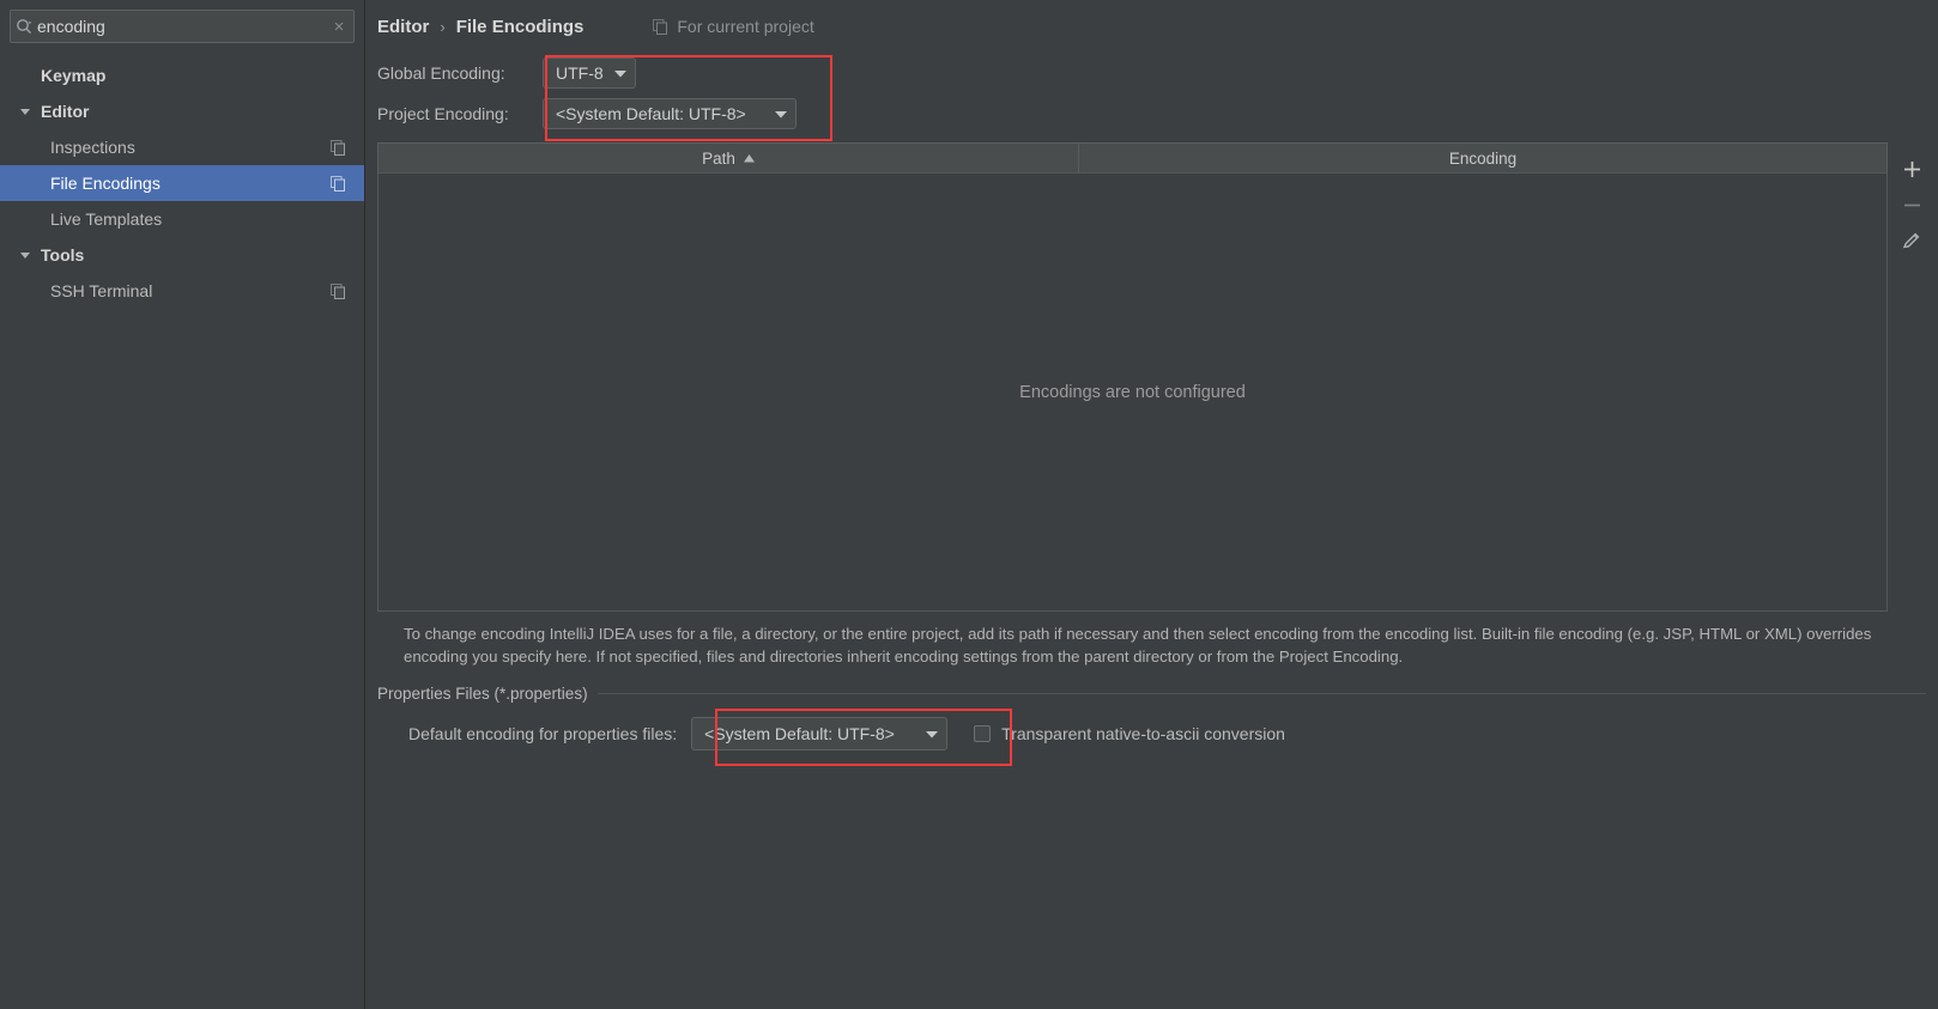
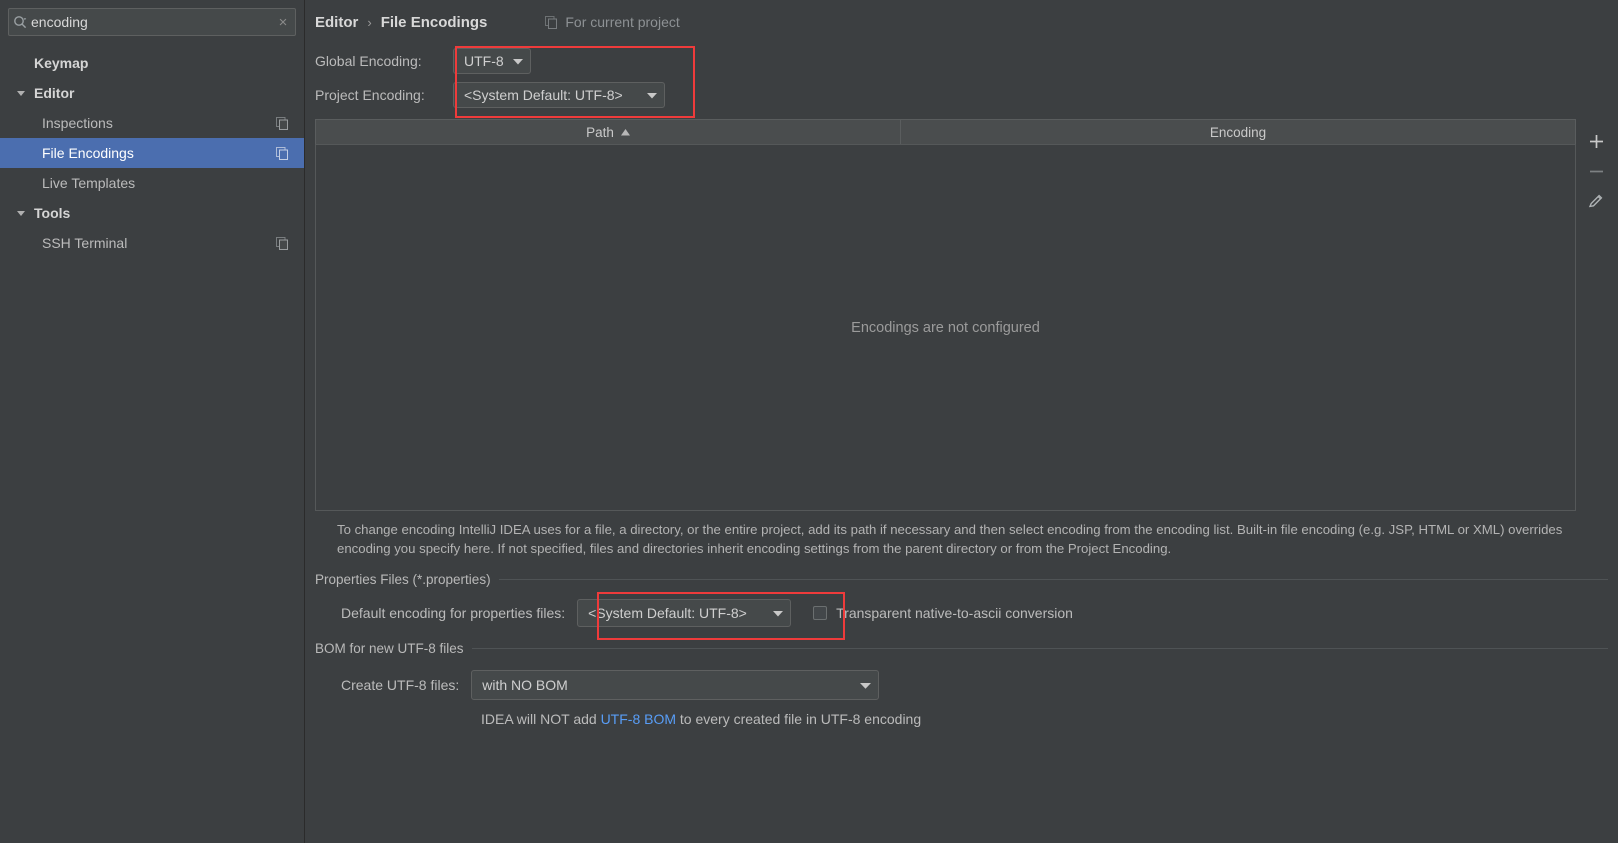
  encoding
  ×
  Keymap
  Editor
  Inspections
  File Encodings
  Live Templates
  Tools
  SSH Terminal
  Editor
  ›
  File Encodings
  For current project
  Global Encoding:
  UTF-8
  Project Encoding:
  <System Default: UTF-8>
  Path
  Encoding
  Encodings are not configured
  To change encoding IntelliJ IDEA uses for a file, a directory, or the entire project, add its path if necessary and then select encoding from the encoding list. Built-in file encoding (e.g. JSP, HTML or XML) overrides encoding you specify here. If not specified, files and directories inherit encoding settings from the parent directory or from the Project Encoding.
  Properties Files (*.properties)
  Default encoding for properties files:
  <System Default: UTF-8>
  Transparent native-to-ascii conversion
+ BOM for new UTF-8 files
+ Create UTF-8 files:
+ with NO BOM
+ IDEA will NOT add UTF-8 BOM to every created file in UTF-8 encoding
